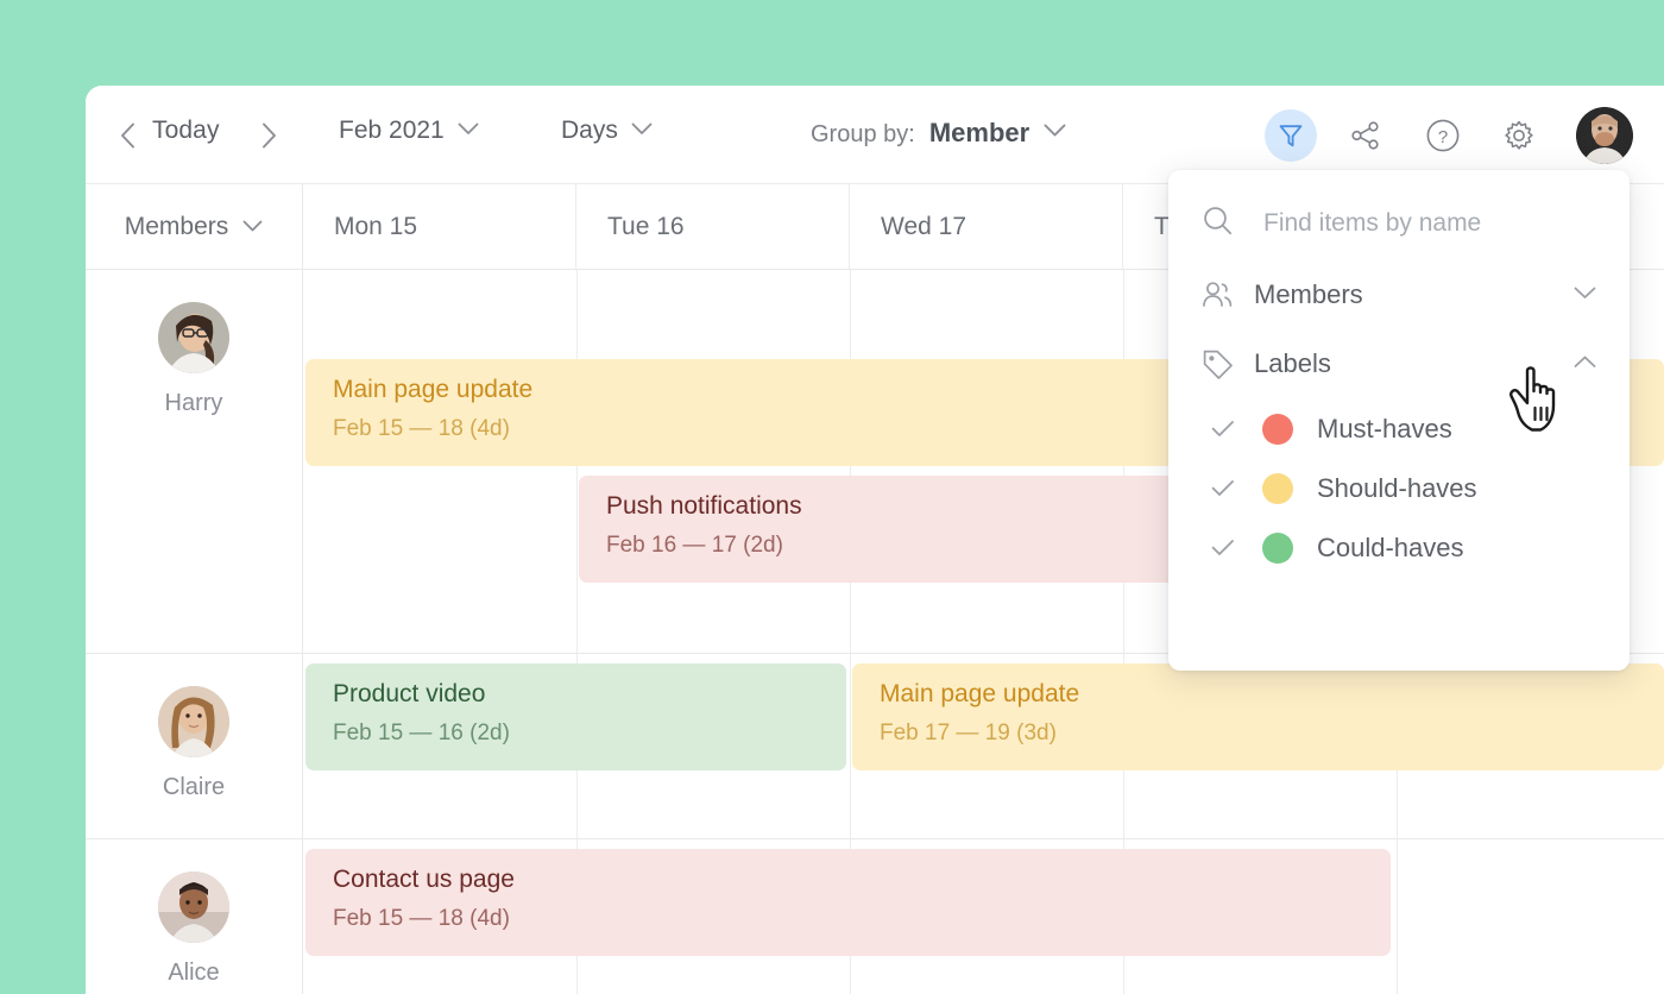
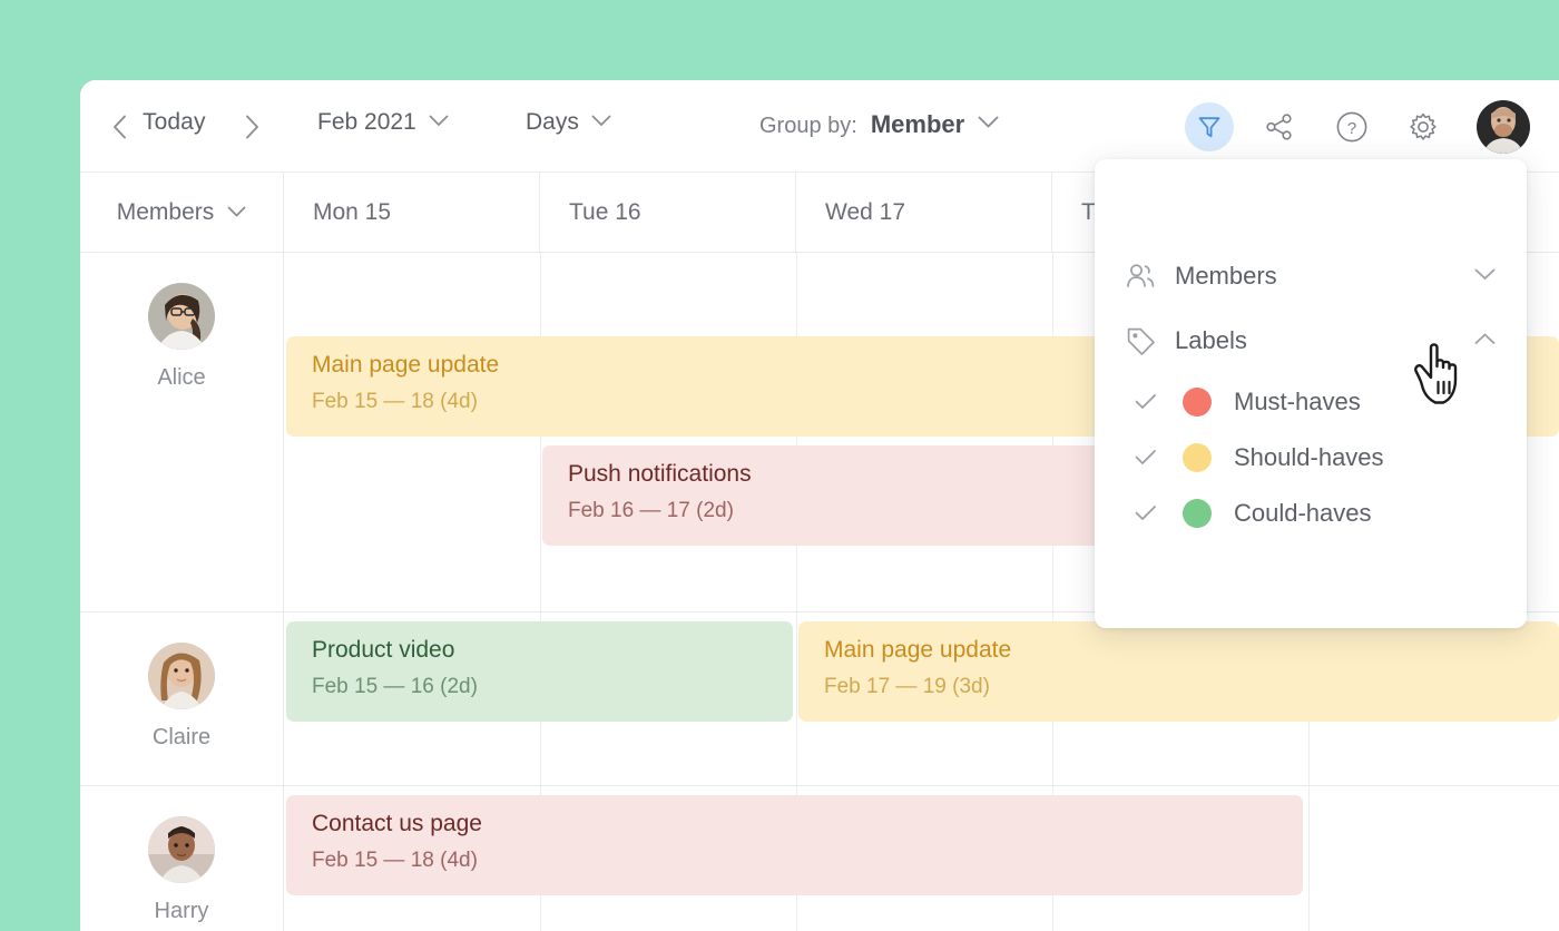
  Today
  Feb 2021
  Days
  Group by:
  Member
  ?
  Members
  Mon 15
  Tue 16
  Wed 17
  T
- Harry
+ Alice
  Claire
- Alice
+ Harry
  Main page update
  Feb 15 — 18 (4d)
  Push notifications
  Feb 16 — 17 (2d)
  Product video
  Feb 15 — 16 (2d)
  Main page update
  Feb 17 — 19 (3d)
  Contact us page
  Feb 15 — 18 (4d)
- Find items by name
  Members
  Labels
  Must-haves
  Should-haves
  Could-haves
